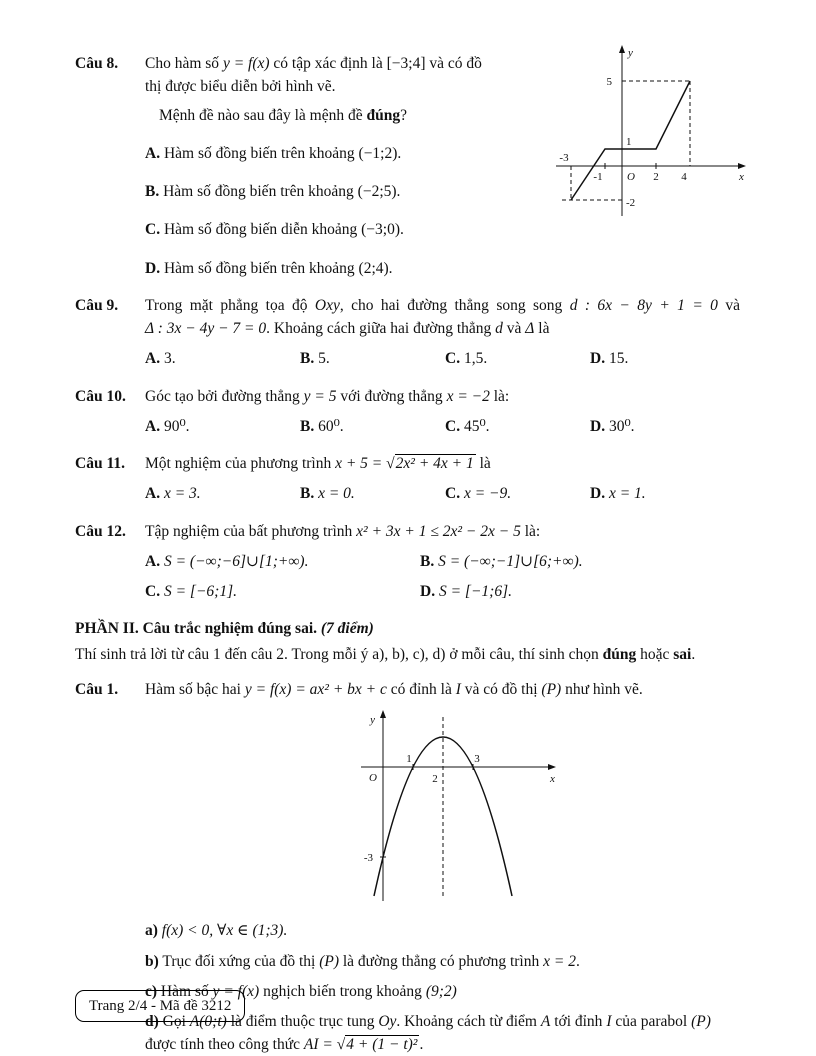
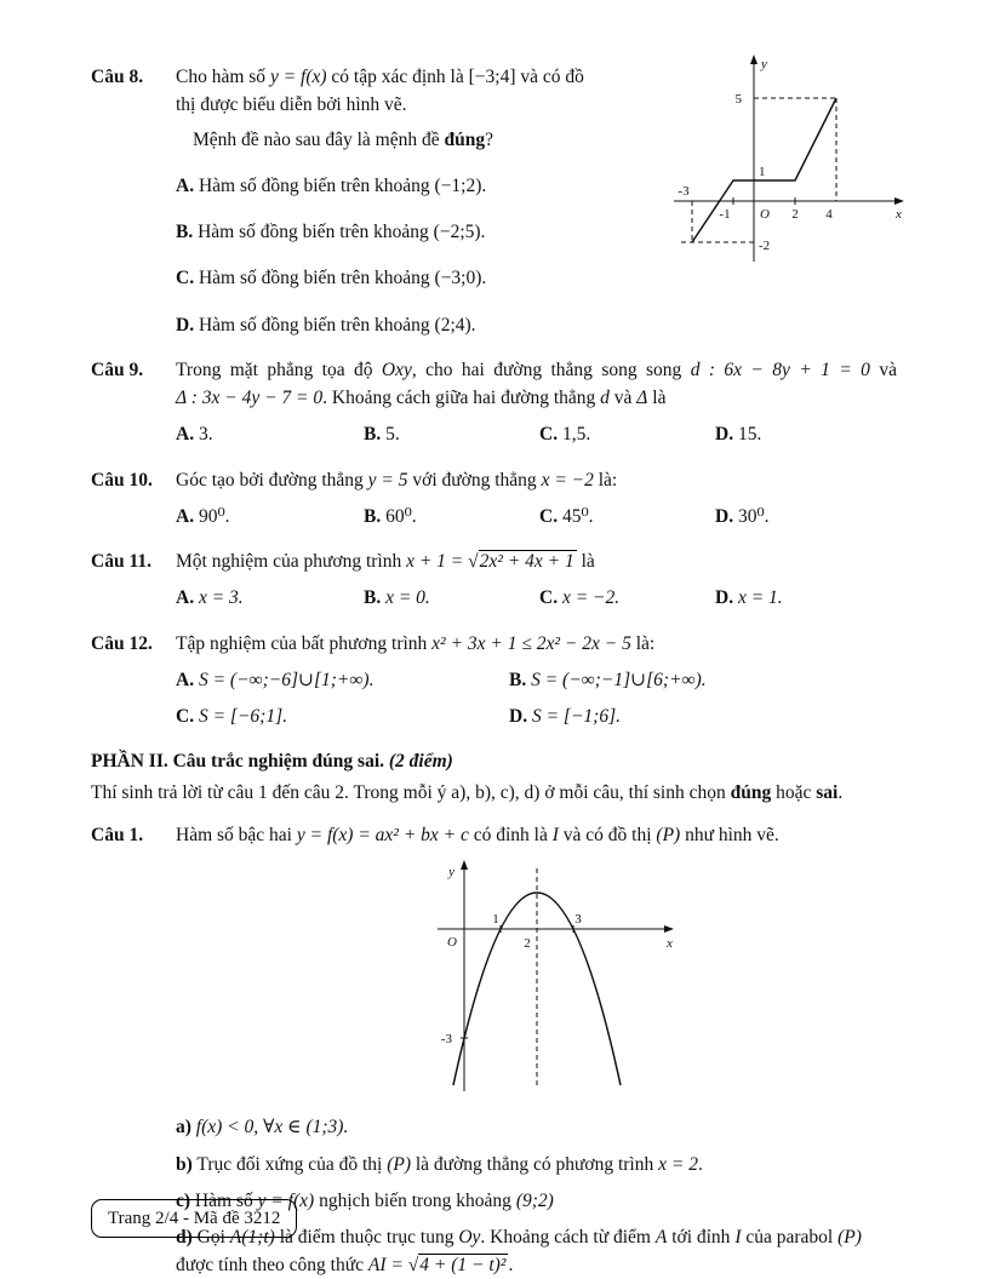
  Câu 8.
  Cho hàm số y = f(x) có tập xác định là [−3;4] và có đồ thị được biểu diễn bởi hình vẽ.
  Mệnh đề nào sau đây là mệnh đề đúng?
  A. Hàm số đồng biến trên khoảng (−1;2).
  B. Hàm số đồng biến trên khoảng (−2;5).
- C. Hàm số đồng biến diễn khoảng (−3;0).
+ C. Hàm số đồng biến trên khoảng (−3;0).
  D. Hàm số đồng biến trên khoảng (2;4).
  y
  x
  5
  1
  -3
  -1
  O
  2
  4
  -2
  Câu 9.
  Trong mặt phẳng tọa độ Oxy, cho hai đường thẳng song song d : 6x − 8y + 1 = 0 và Δ : 3x − 4y − 7 = 0. Khoảng cách giữa hai đường thẳng d và Δ là
  A. 3.
  B. 5.
  C. 1,5.
  D. 15.
  Câu 10.
  Góc tạo bởi đường thẳng y = 5 với đường thẳng x = −2 là:
  A. 90⁰.
  B. 60⁰.
  C. 45⁰.
  D. 30⁰.
  Câu 11.
- Một nghiệm của phương trình x + 5 = √2x² + 4x + 1 là
+ Một nghiệm của phương trình x + 1 = √2x² + 4x + 1 là
  A. x = 3.
  B. x = 0.
- C. x = −9.
+ C. x = −2.
  D. x = 1.
  Câu 12.
  Tập nghiệm của bất phương trình x² + 3x + 1 ≤ 2x² − 2x − 5 là:
  A. S = (−∞;−6]∪[1;+∞).
  B. S = (−∞;−1]∪[6;+∞).
  C. S = [−6;1].
  D. S = [−1;6].
- PHẦN II. Câu trắc nghiệm đúng sai. (7 điểm)
+ PHẦN II. Câu trắc nghiệm đúng sai. (2 điểm)
  Thí sinh trả lời từ câu 1 đến câu 2. Trong mỗi ý a), b), c), d) ở mỗi câu, thí sinh chọn đúng hoặc sai.
  Câu 1.
  Hàm số bậc hai y = f(x) = ax² + bx + c có đỉnh là I và có đồ thị (P) như hình vẽ.
  y
  x
  O
  1
  2
  3
  -3
  a) f(x) < 0, ∀x ∈ (1;3).
  b) Trục đối xứng của đồ thị (P) là đường thẳng có phương trình x = 2.
  c) Hàm số y = f(x) nghịch biến trong khoảng (9;2)
- d) Gọi A(0;t) là điểm thuộc trục tung Oy. Khoảng cách từ điểm A tới đỉnh I của parabol (P) được tính theo công thức AI = √4 + (1 − t)².
+ d) Gọi A(1;t) là điểm thuộc trục tung Oy. Khoảng cách từ điểm A tới đỉnh I của parabol (P) được tính theo công thức AI = √4 + (1 − t)².
  Trang 2/4 - Mã đề 3212
